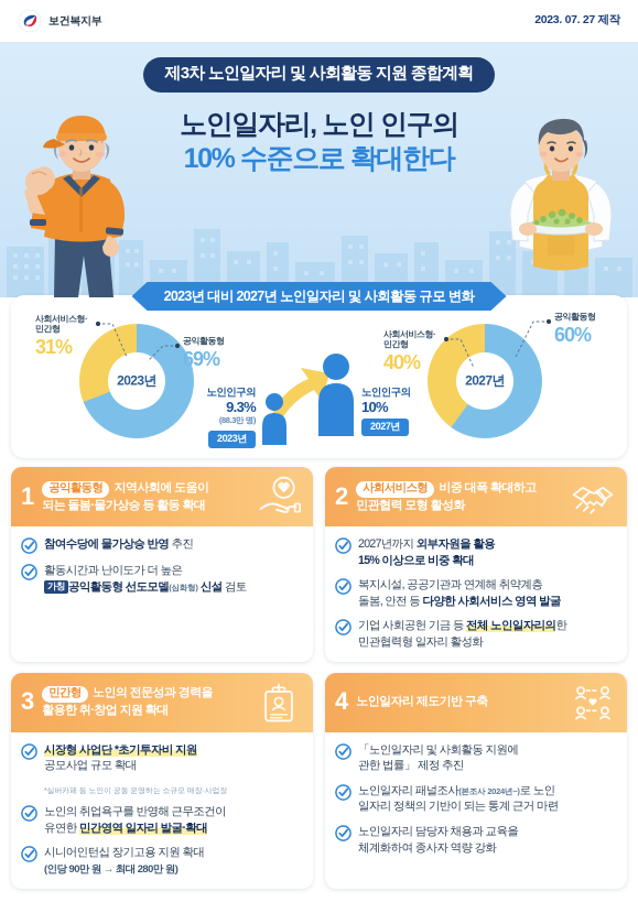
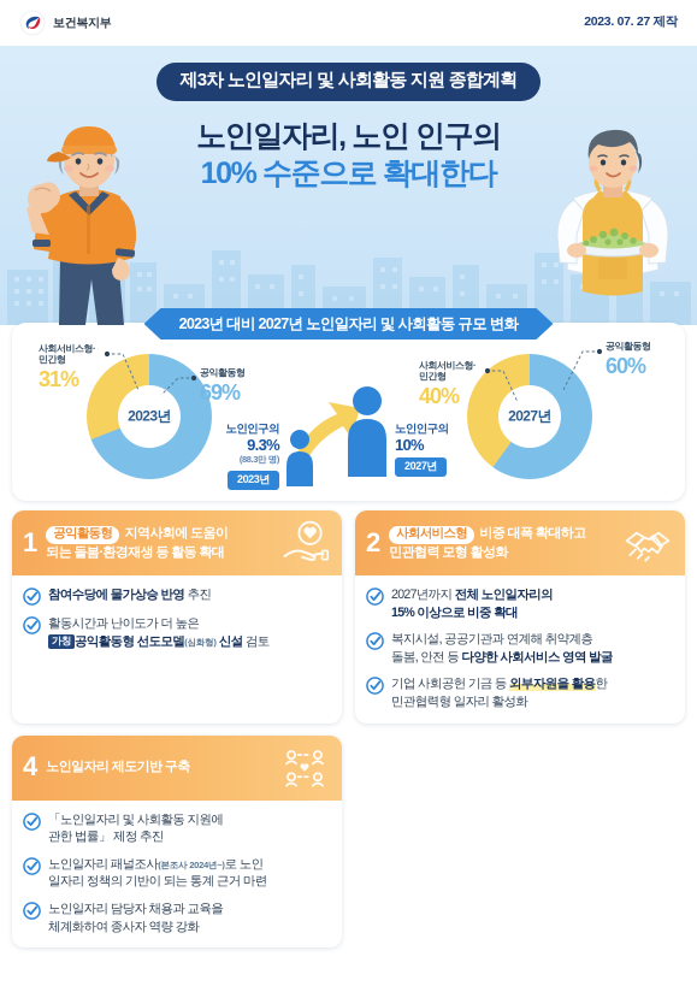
  보건복지부
  2023. 07. 27 제작
  제3차 노인일자리 및 사회활동 지원 종합계획
  노인일자리, 노인 인구의
  10% 수준으로 확대한다
  2023년 대비 2027년 노인일자리 및 사회활동 규모 변화
  2023년
  사회서비스형·
  민간형
  31%
  공익활동형
  69%
  노인인구의
  9.3%
  (88.3만 명)
  2023년
  노인인구의
  10%
  2027년
  2027년
  사회서비스형·
  민간형
  40%
  공익활동형
  60%
  1
  공익활동형 지역사회에 도움이
- 되는 돌봄·물가상승 등 활동 확대
+ 되는 돌봄·환경재생 등 활동 확대
  참여수당에 물가상승 반영 추진
  활동시간과 난이도가 더 높은
  가칭 공익활동형 선도모델(심화형) 신설 검토
  2
  사회서비스형 비중 대폭 확대하고
  민관협력 모형 활성화
- 2027년까지 외부자원을 활용
+ 2027년까지 전체 노인일자리의
  15% 이상으로 비중 확대
  복지시설, 공공기관과 연계해 취약계층
  돌봄, 안전 등 다양한 사회서비스 영역 발굴
- 기업 사회공헌 기금 등 전체 노인일자리의한
+ 기업 사회공헌 기금 등 외부자원을 활용한
  민관협력형 일자리 활성화
- 3
- 민간형 노인의 전문성과 경력을
- 활용한 취·창업 지원 확대
- 시장형 사업단 *초기투자비 지원
- 공모사업 규모 확대
- *실버카페 등 노인이 공동 운영하는 소규모 매장·사업장
- 노인의 취업욕구를 반영해 근무조건이
- 유연한 민간영역 일자리 발굴·확대
- 시니어인턴십 장기고용 지원 확대
- (인당 90만 원 → 최대 280만 원)
  4
  노인일자리 제도기반 구축
  「노인일자리 및 사회활동 지원에
  관한 법률」 제정 추진
  노인일자리 패널조사(본조사 2024년~)로 노인
  일자리 정책의 기반이 되는 통계 근거 마련
  노인일자리 담당자 채용과 교육을
  체계화하여 종사자 역량 강화
